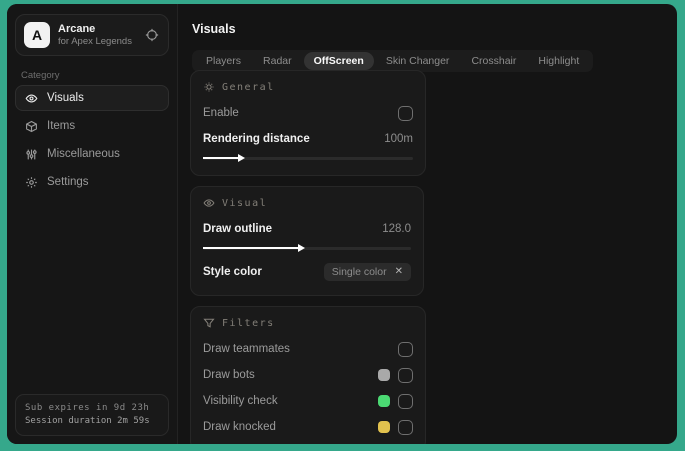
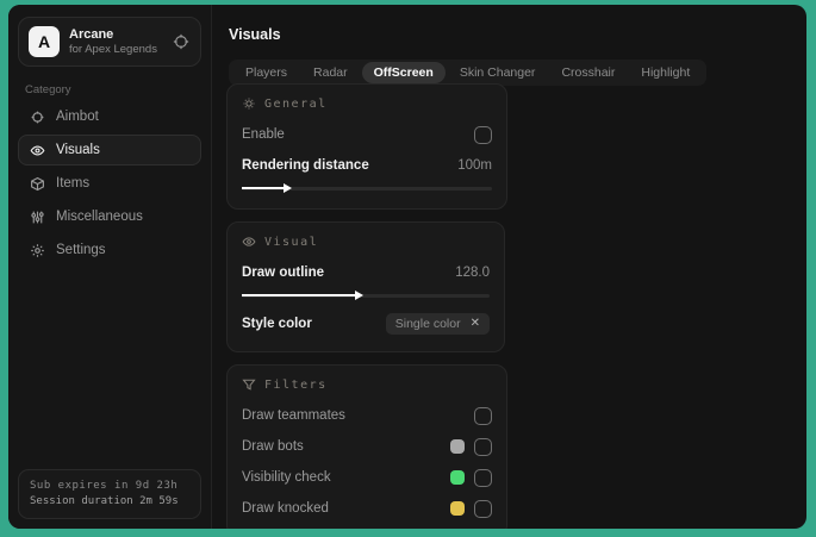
  A
  Arcane
  for Apex Legends
  Category
+ Aimbot
  Visuals
  Items
  Miscellaneous
  Settings
  Sub expires in 9d 23h
  Session duration 2m 59s
  Visuals
  Players
  Radar
  OffScreen
  Skin Changer
  Crosshair
  Highlight
  General
  Enable
  Rendering distance
  100m
  Visual
  Draw outline
  128.0
  Style color
  Single color
  ✕
  Filters
  Draw teammates
  Draw bots
  Visibility check
  Draw knocked
